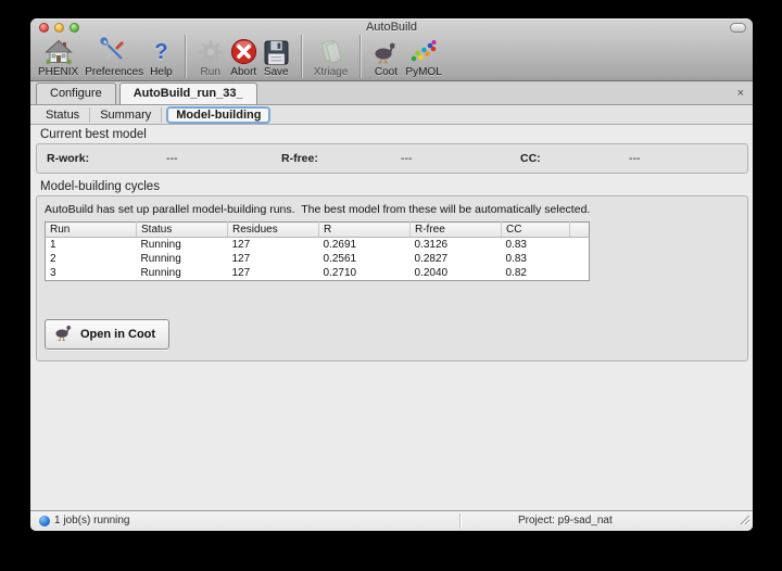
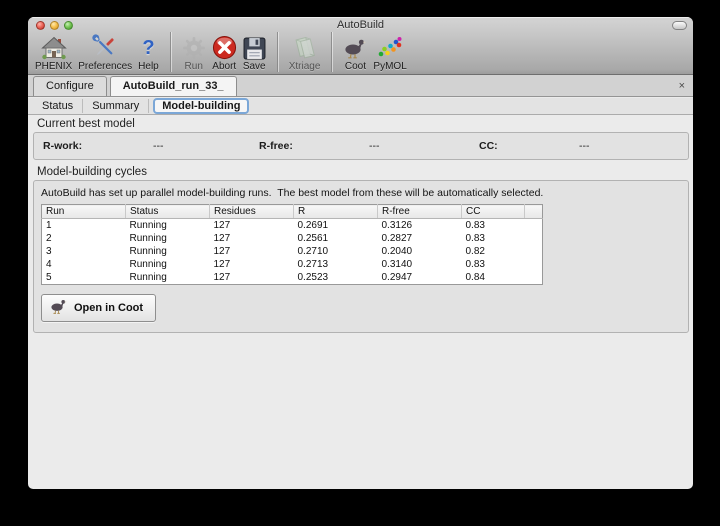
  AutoBuild
  PHENIX
  Preferences
  ?
  Help
  Run
  Abort
  Save
  Xtriage
  Coot
  PyMOL
  Configure
  AutoBuild_run_33_
  ×
  Status
  Summary
  Model-building
  Current best model
  R-work:
  ---
  R-free:
  ---
  CC:
  ---
  Model-building cycles
  AutoBuild has set up parallel model-building runs. The best model from these will be automatically selected.
  Run	Status	Residues	R	R-free	CC
  1	Running	127	0.2691	0.3126	0.83
  2	Running	127	0.2561	0.2827	0.83
  3	Running	127	0.2710	0.2040	0.82
+ 4	Running	127	0.2713	0.3140	0.83
+ 5	Running	127	0.2523	0.2947	0.84
  Open in Coot
- 1 job(s) running
- Project: p9-sad_nat
